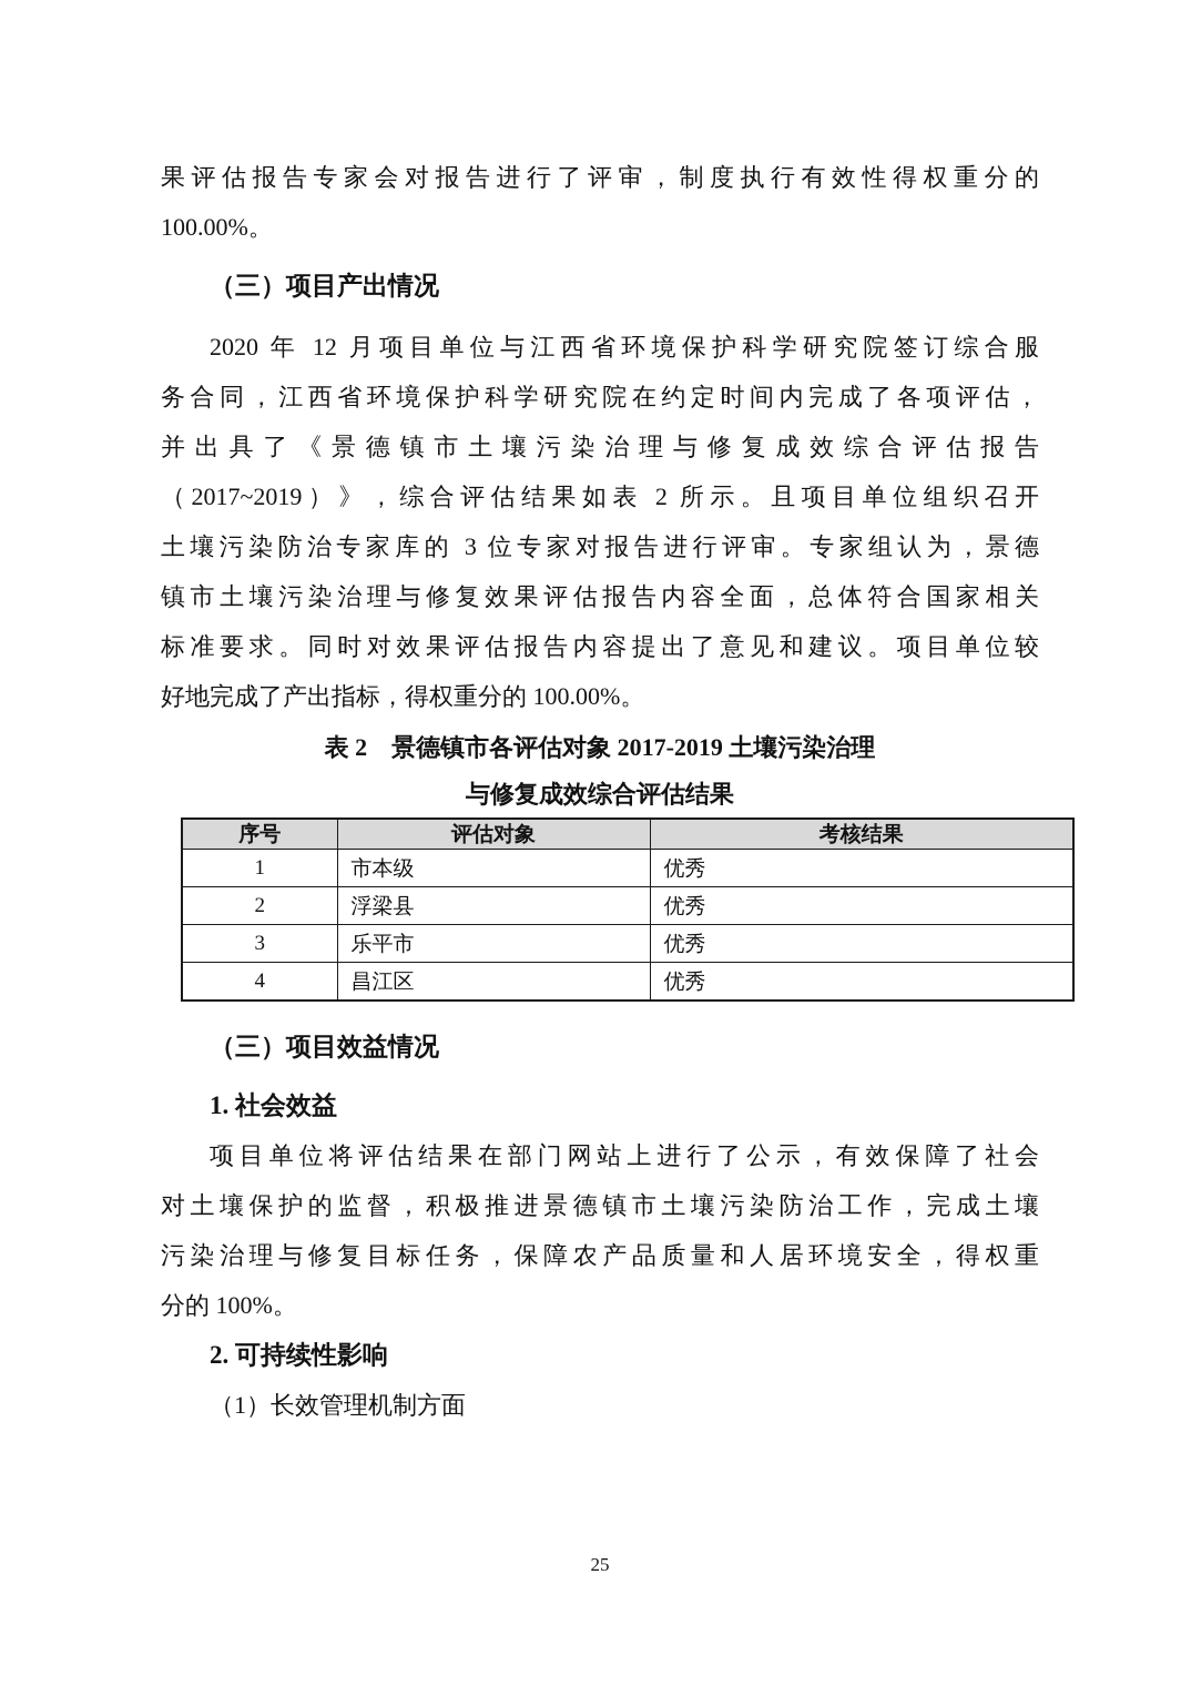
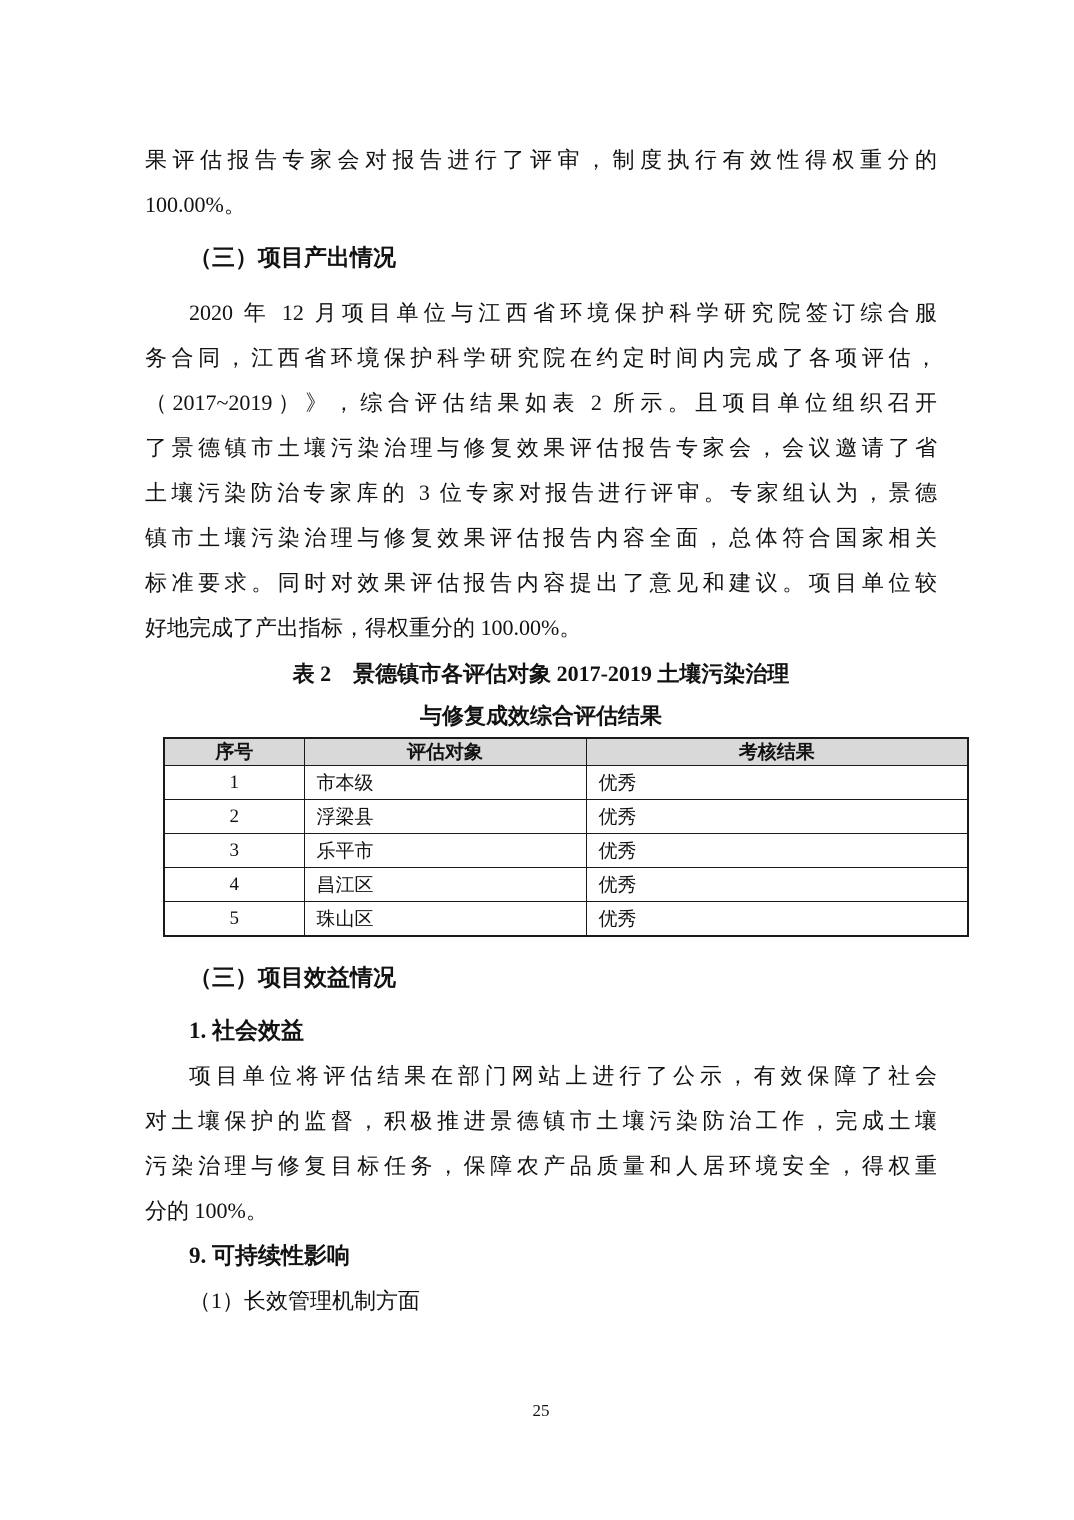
  果评估报告专家会对报告进行了评审，制度执行有效性得权重分的
  100.00%。
  （三）项目产出情况
  2020 年 12 月项目单位与江西省环境保护科学研究院签订综合服
  务合同，江西省环境保护科学研究院在约定时间内完成了各项评估，
- 并出具了《景德镇市土壤污染治理与修复成效综合评估报告
  （2017~2019）》，综合评估结果如表 2 所示。且项目单位组织召开
+ 了景德镇市土壤污染治理与修复效果评估报告专家会，会议邀请了省
  土壤污染防治专家库的 3 位专家对报告进行评审。专家组认为，景德
  镇市土壤污染治理与修复效果评估报告内容全面，总体符合国家相关
  标准要求。同时对效果评估报告内容提出了意见和建议。项目单位较
  好地完成了产出指标，得权重分的 100.00%。
  表 2 景德镇市各评估对象 2017-2019 土壤污染治理
  与修复成效综合评估结果
  序号	评估对象	考核结果
  1	市本级	优秀
  2	浮梁县	优秀
  3	乐平市	优秀
  4	昌江区	优秀
+ 5	珠山区	优秀
  （三）项目效益情况
  1. 社会效益
  项目单位将评估结果在部门网站上进行了公示，有效保障了社会
  对土壤保护的监督，积极推进景德镇市土壤污染防治工作，完成土壤
  污染治理与修复目标任务，保障农产品质量和人居环境安全，得权重
  分的 100%。
- 2. 可持续性影响
+ 9. 可持续性影响
  （1）长效管理机制方面
  25
